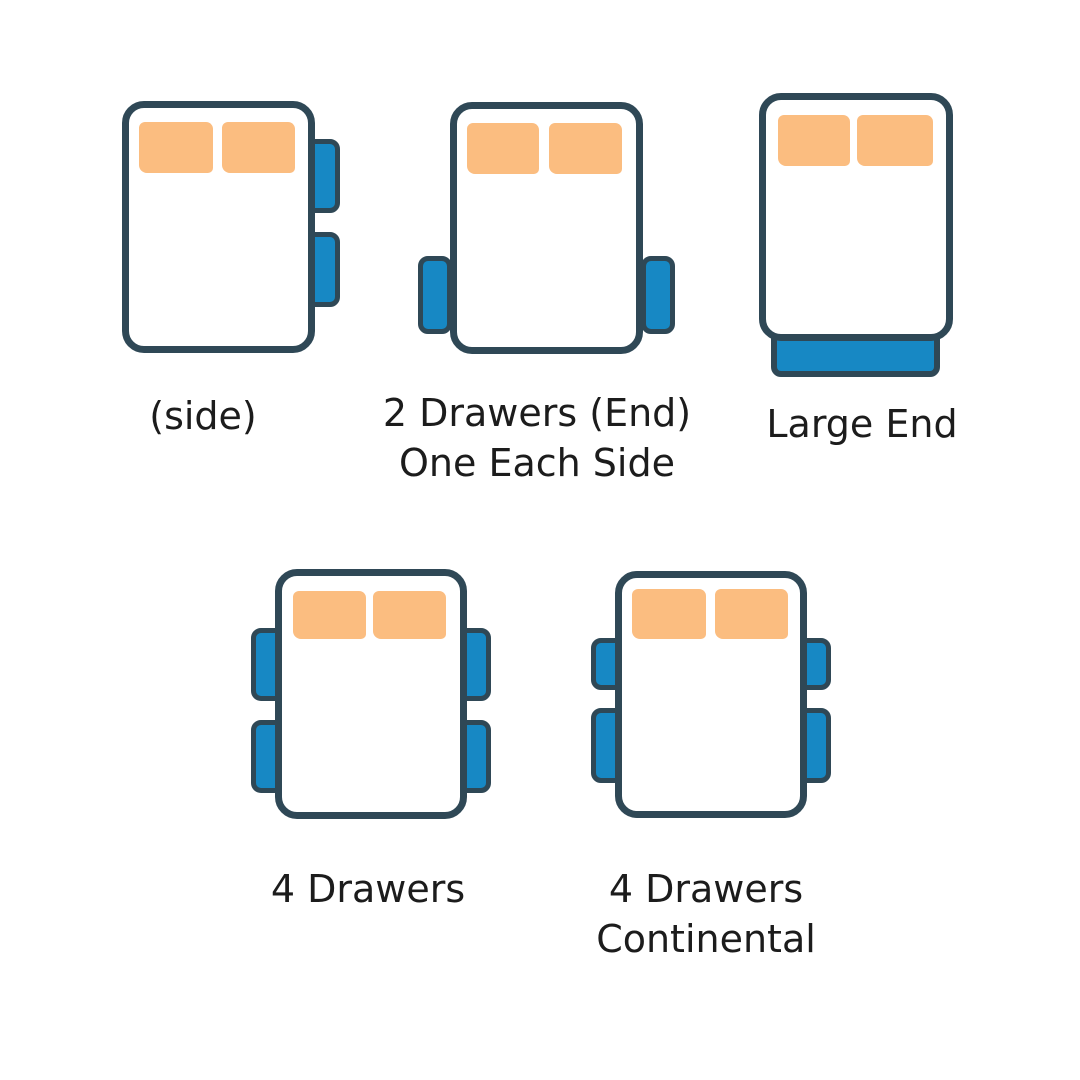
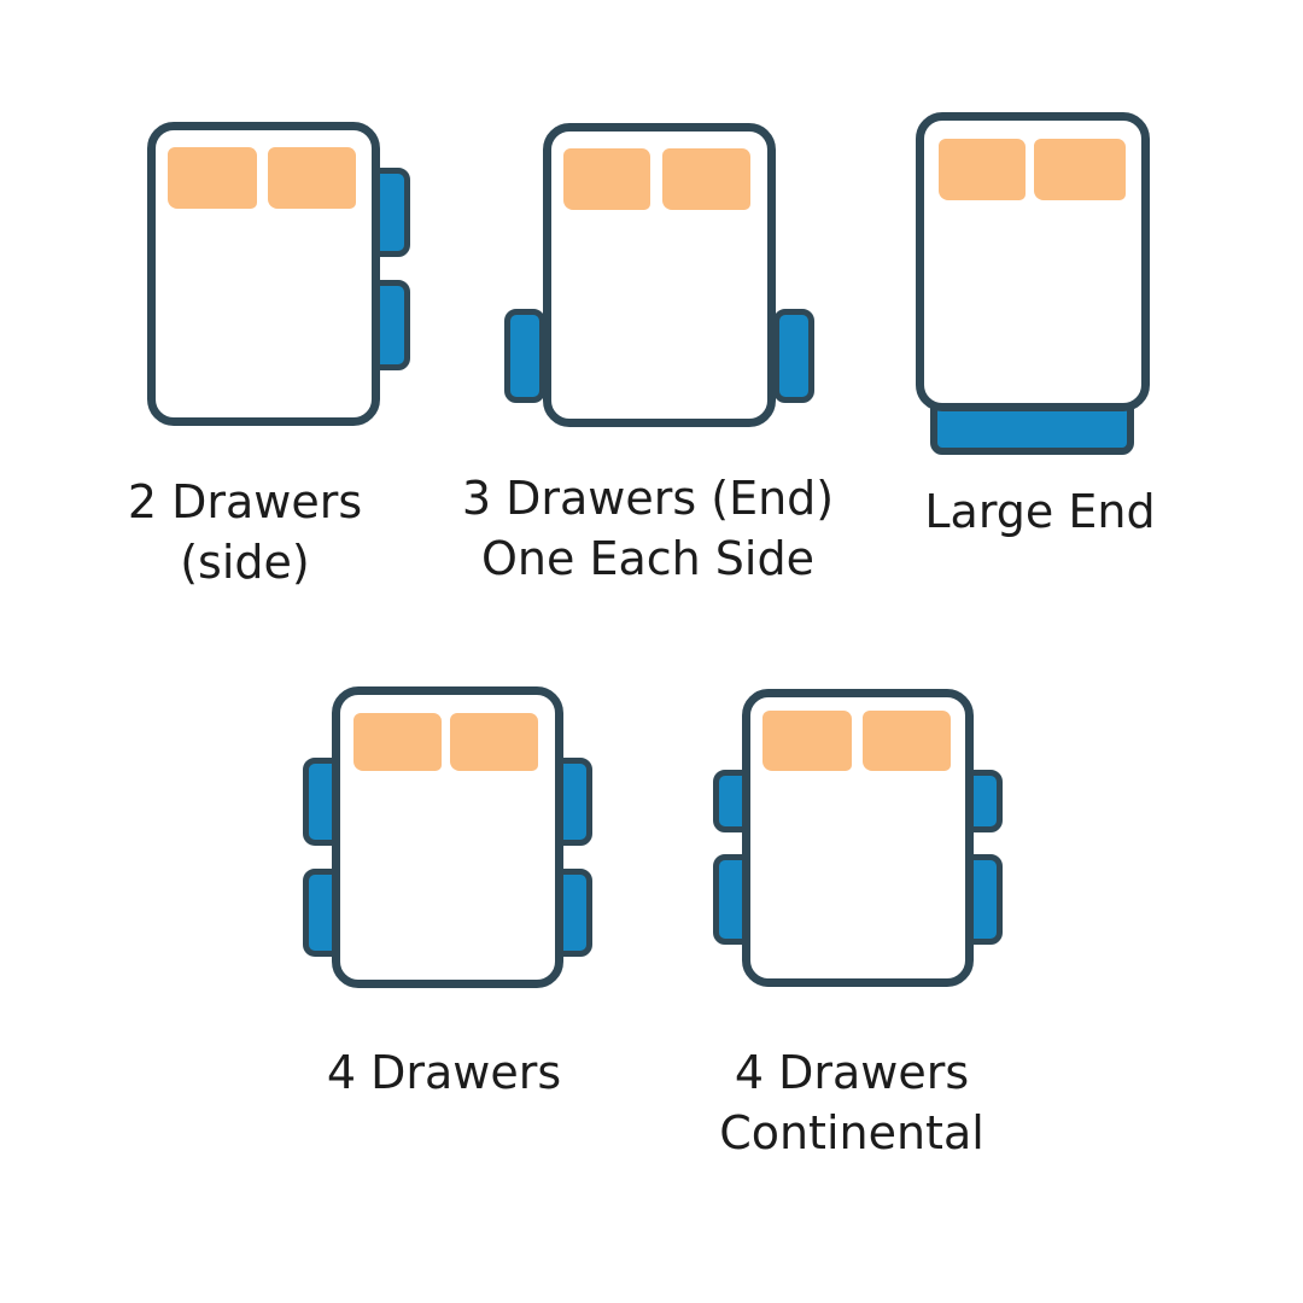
+ 2 Drawers
  (side)
- 2 Drawers (End)
+ 3 Drawers (End)
  One Each Side
  Large End
  4 Drawers
  4 Drawers
  Continental
